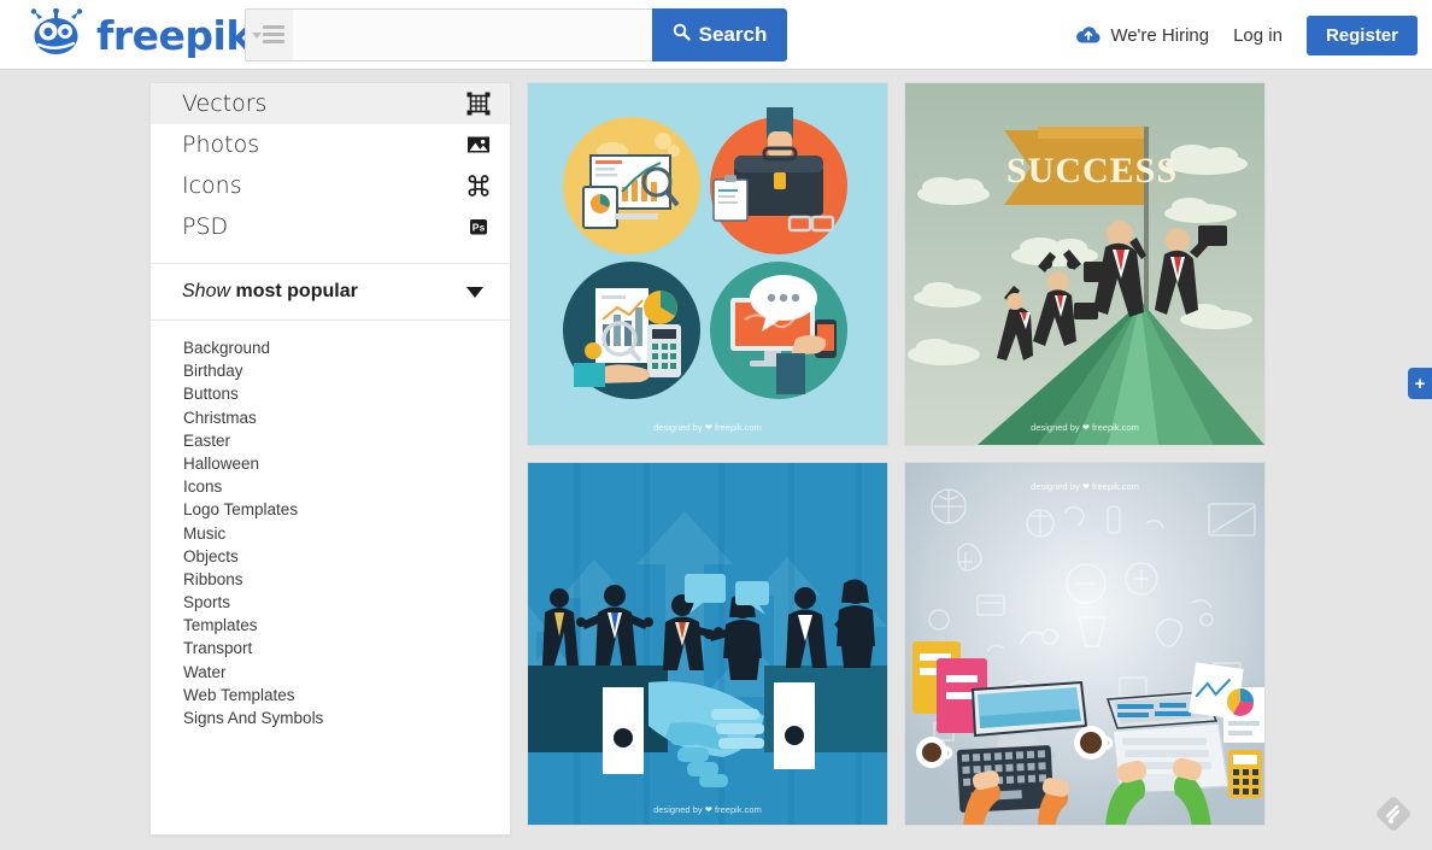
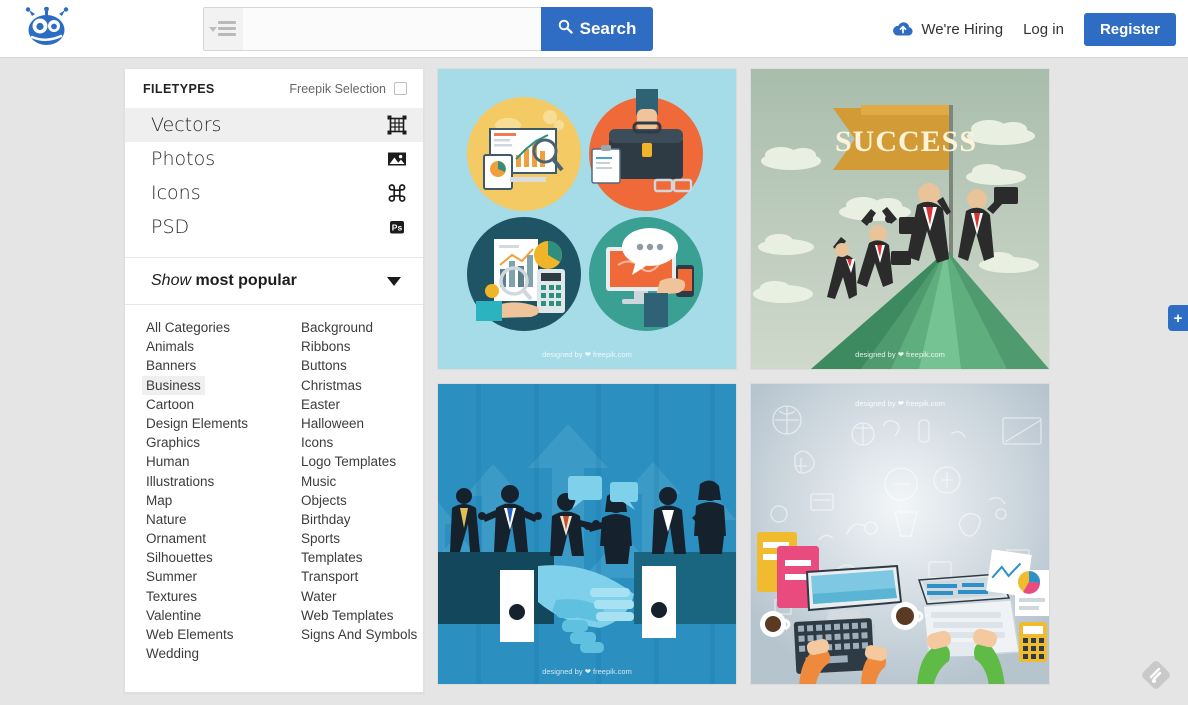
- freepik
  Search
  We're Hiring
  Log in
  Register
+ FILETYPES
+ Freepik Selection
  Vectors
  Photos
  Icons
  PSD
  Ps
  Show most popular
+ All Categories
+ Animals
+ Banners
+ Business
+ Cartoon
+ Design Elements
+ Graphics
+ Human
+ Illustrations
+ Map
+ Nature
+ Ornament
+ Silhouettes
+ Summer
+ Textures
+ Valentine
+ Web Elements
+ Wedding
  Background
- Birthday
+ Ribbons
  Buttons
  Christmas
  Easter
  Halloween
  Icons
  Logo Templates
  Music
  Objects
- Ribbons
+ Birthday
  Sports
  Templates
  Transport
  Water
  Web Templates
  Signs And Symbols
  designed by ❤ freepik.com
  SUCCESS
  designed by ❤ freepik.com
  designed by ❤ freepik.com
  designed by ❤ freepik.com
  +
